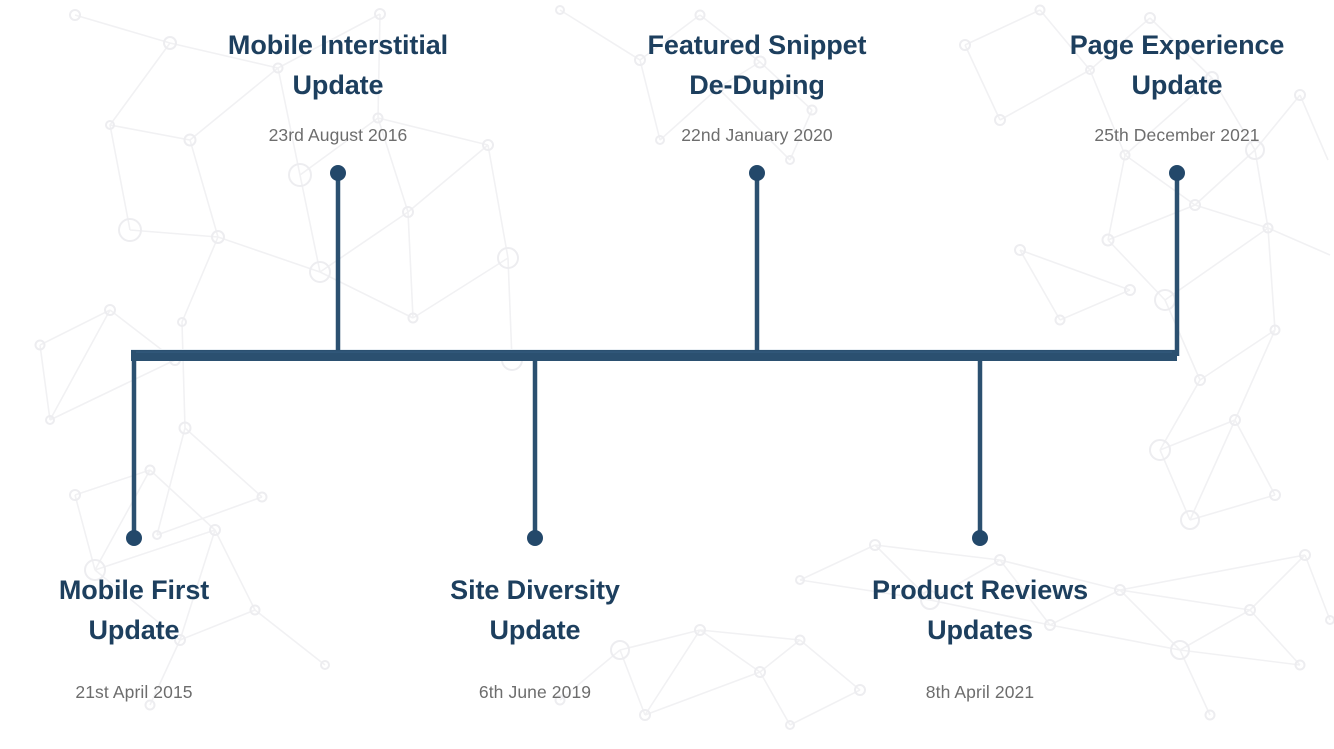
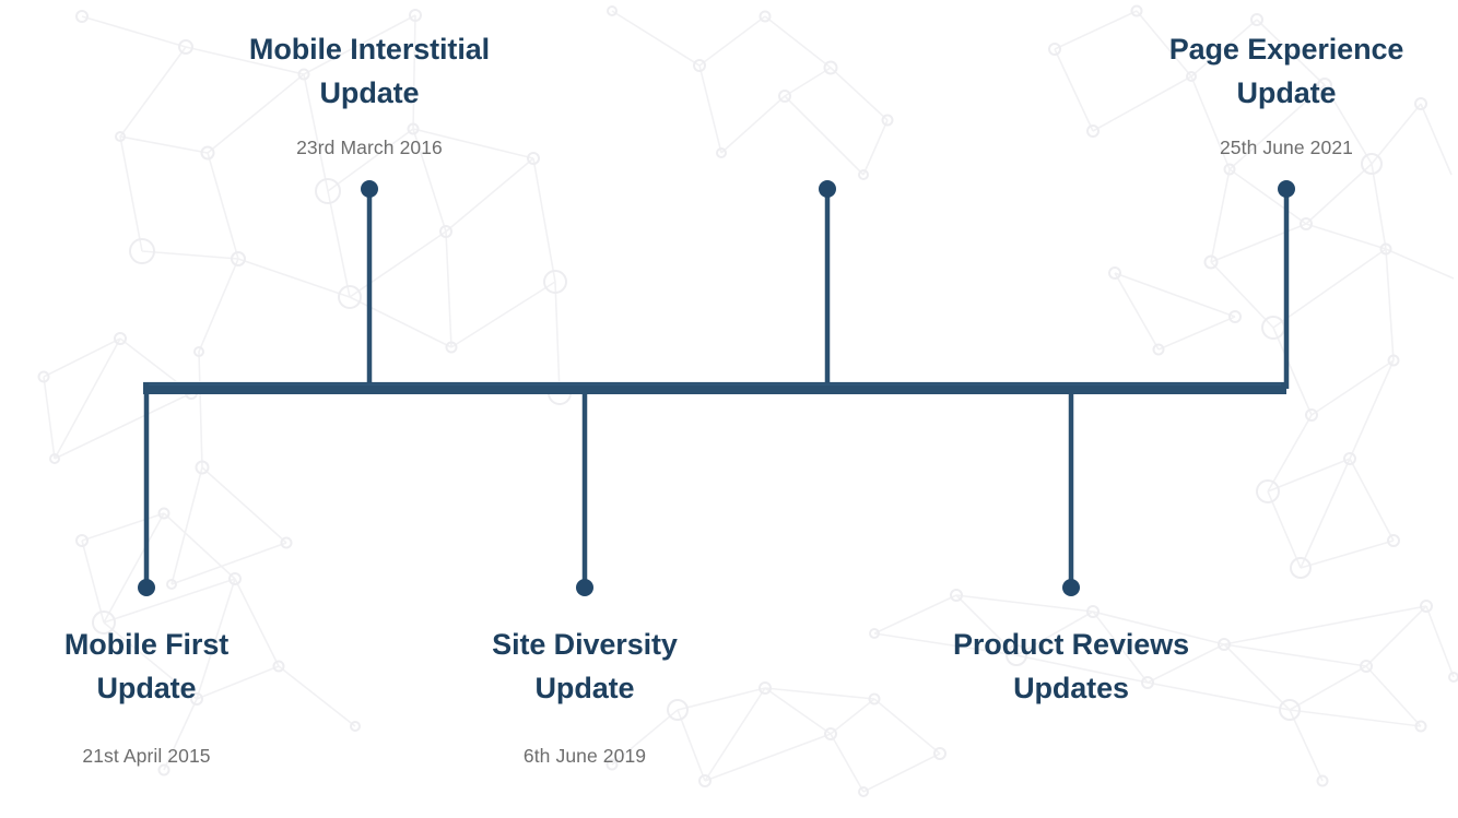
  Mobile Interstitial
  Update
- 23rd August 2016
+ 23rd March 2016
- Featured Snippet
- De-Duping
- 22nd January 2020
  Page Experience
  Update
- 25th December 2021
+ 25th June 2021
  Mobile First
  Update
  21st April 2015
  Site Diversity
  Update
  6th June 2019
  Product Reviews
  Updates
- 8th April 2021
